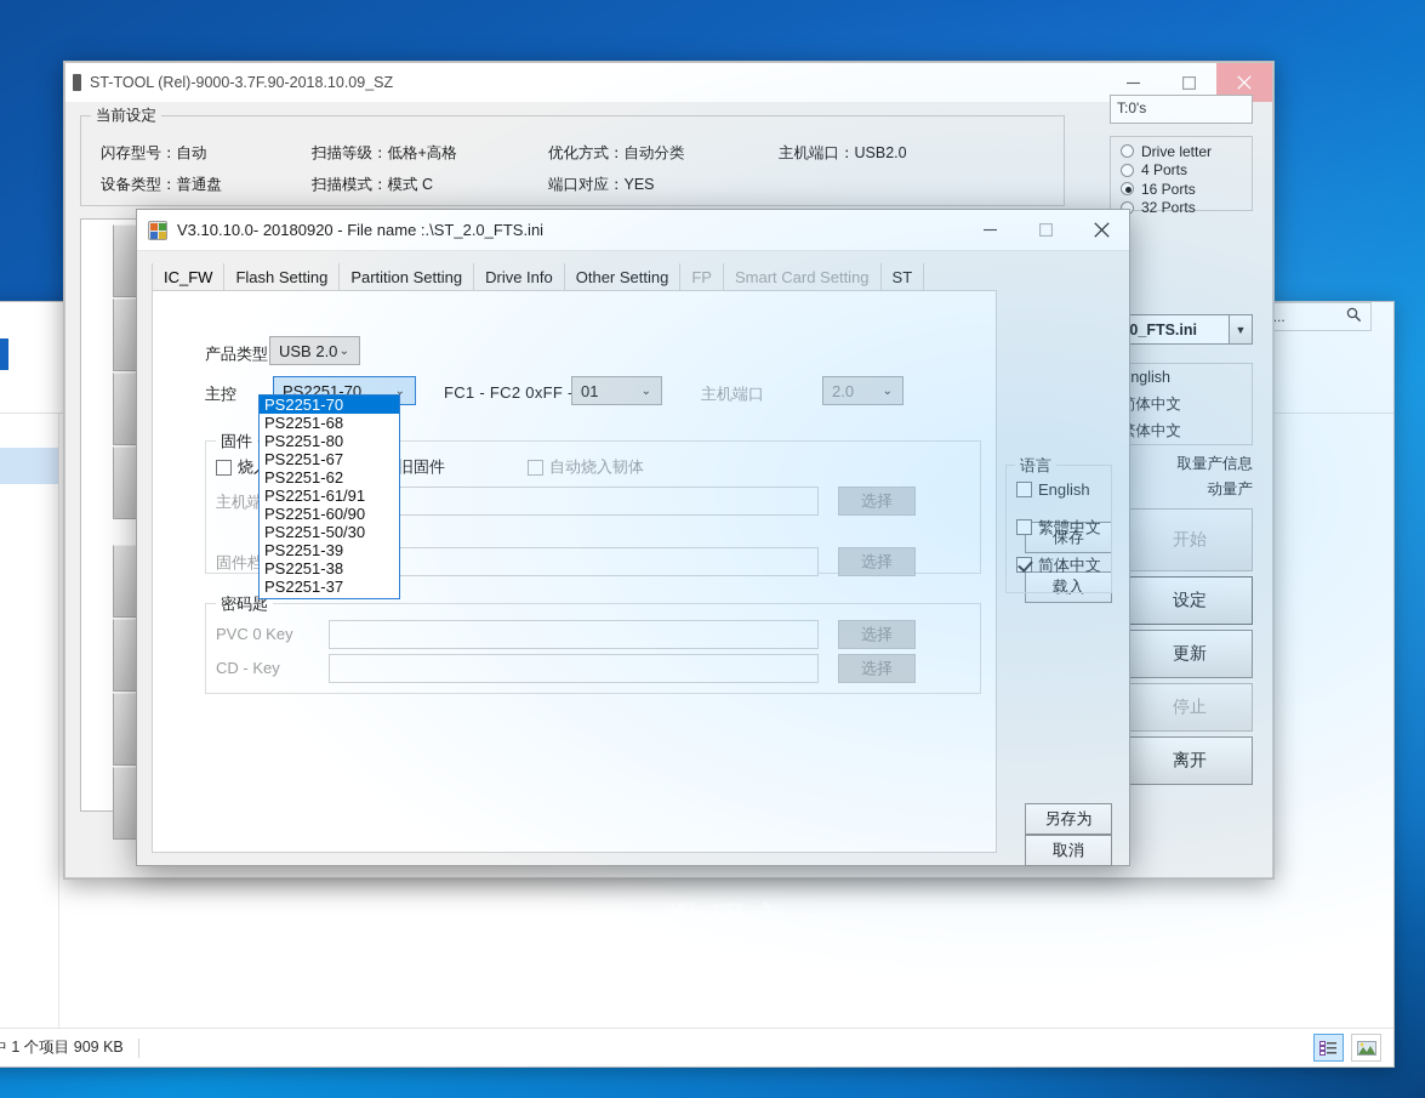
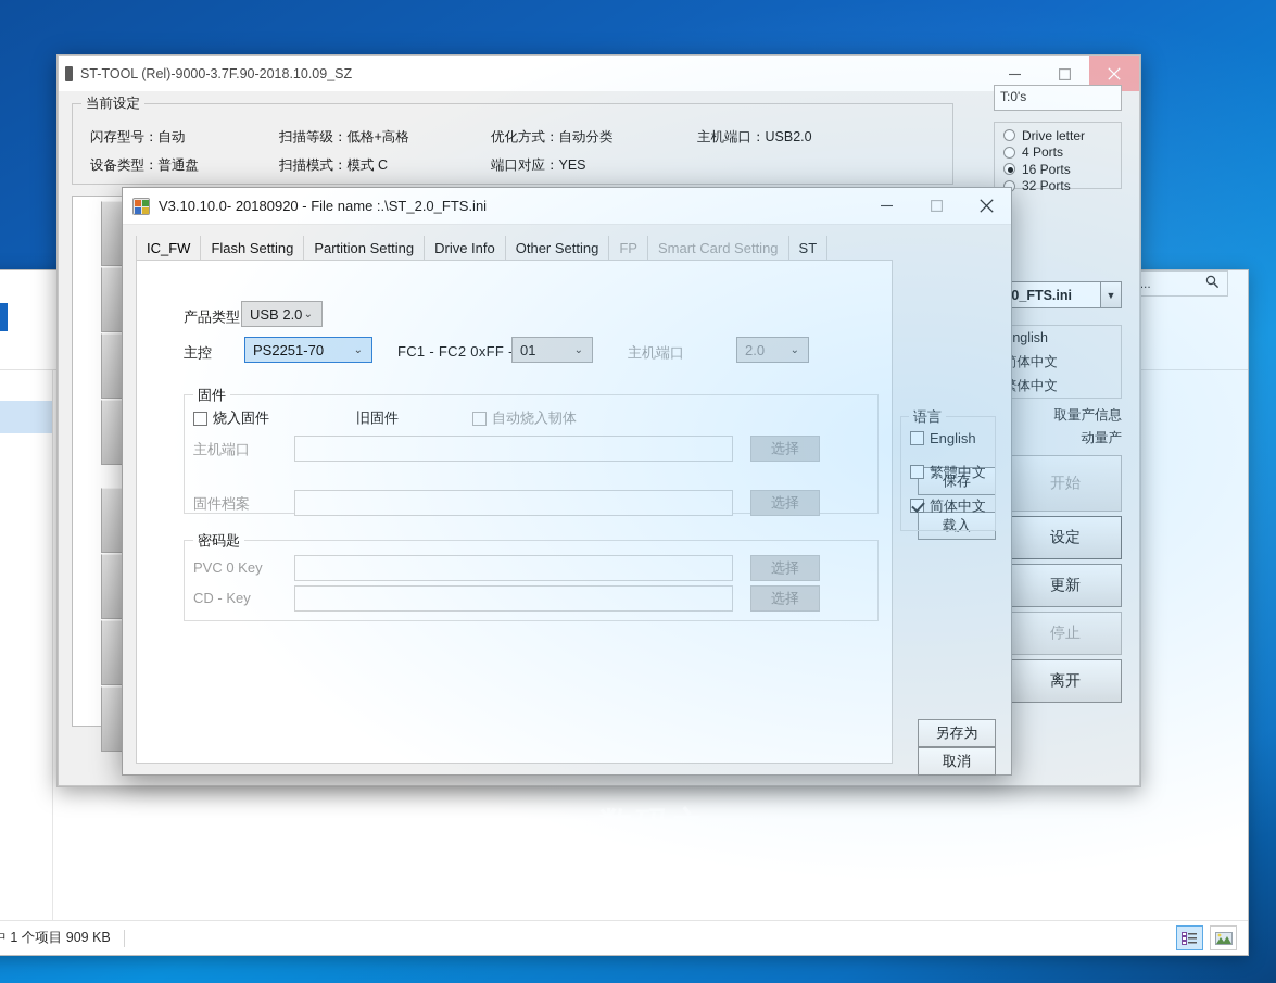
- PS2251-70
- PS2251-68
- PS2251-80
- PS2251-67
- PS2251-62
- PS2251-61/91
- PS2251-60/90
- PS2251-50/30
- PS2251-39
- PS2251-38
- PS2251-37
